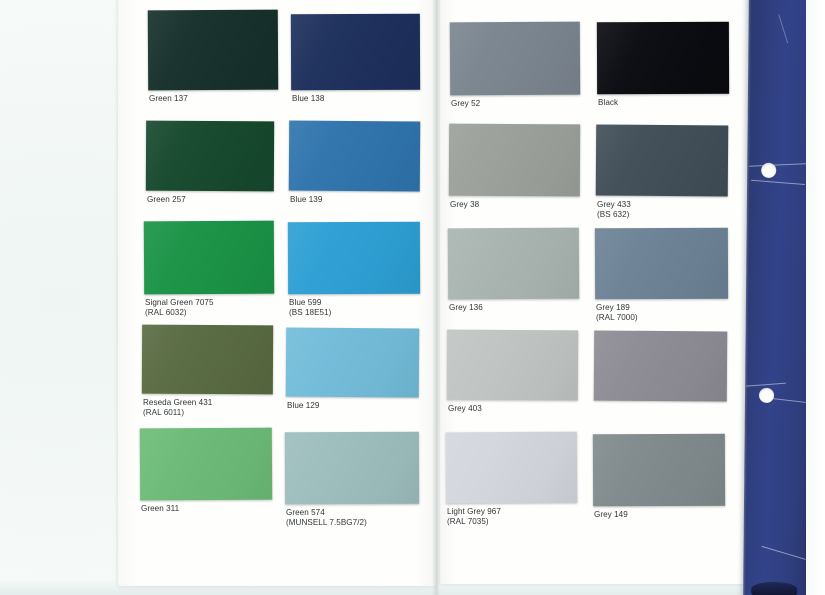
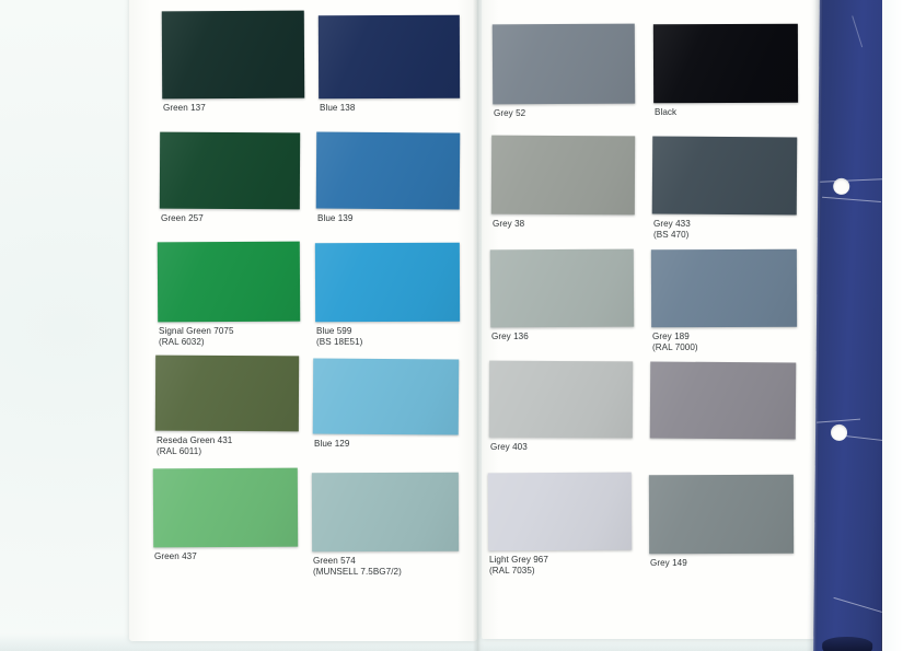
  Green 137
  Green 257
  Signal Green 7075
  (RAL 6032)
  Reseda Green 431
  (RAL 6011)
- Green 311
+ Green 437
  Blue 138
  Blue 139
  Blue 599
  (BS 18E51)
  Blue 129
  Green 574
  (MUNSELL 7.5BG7/2)
  Grey 52
  Grey 38
  Grey 136
  Grey 403
  Light Grey 967
  (RAL 7035)
  Black
  Grey 433
- (BS 632)
+ (BS 470)
  Grey 189
  (RAL 7000)
  Grey 149
